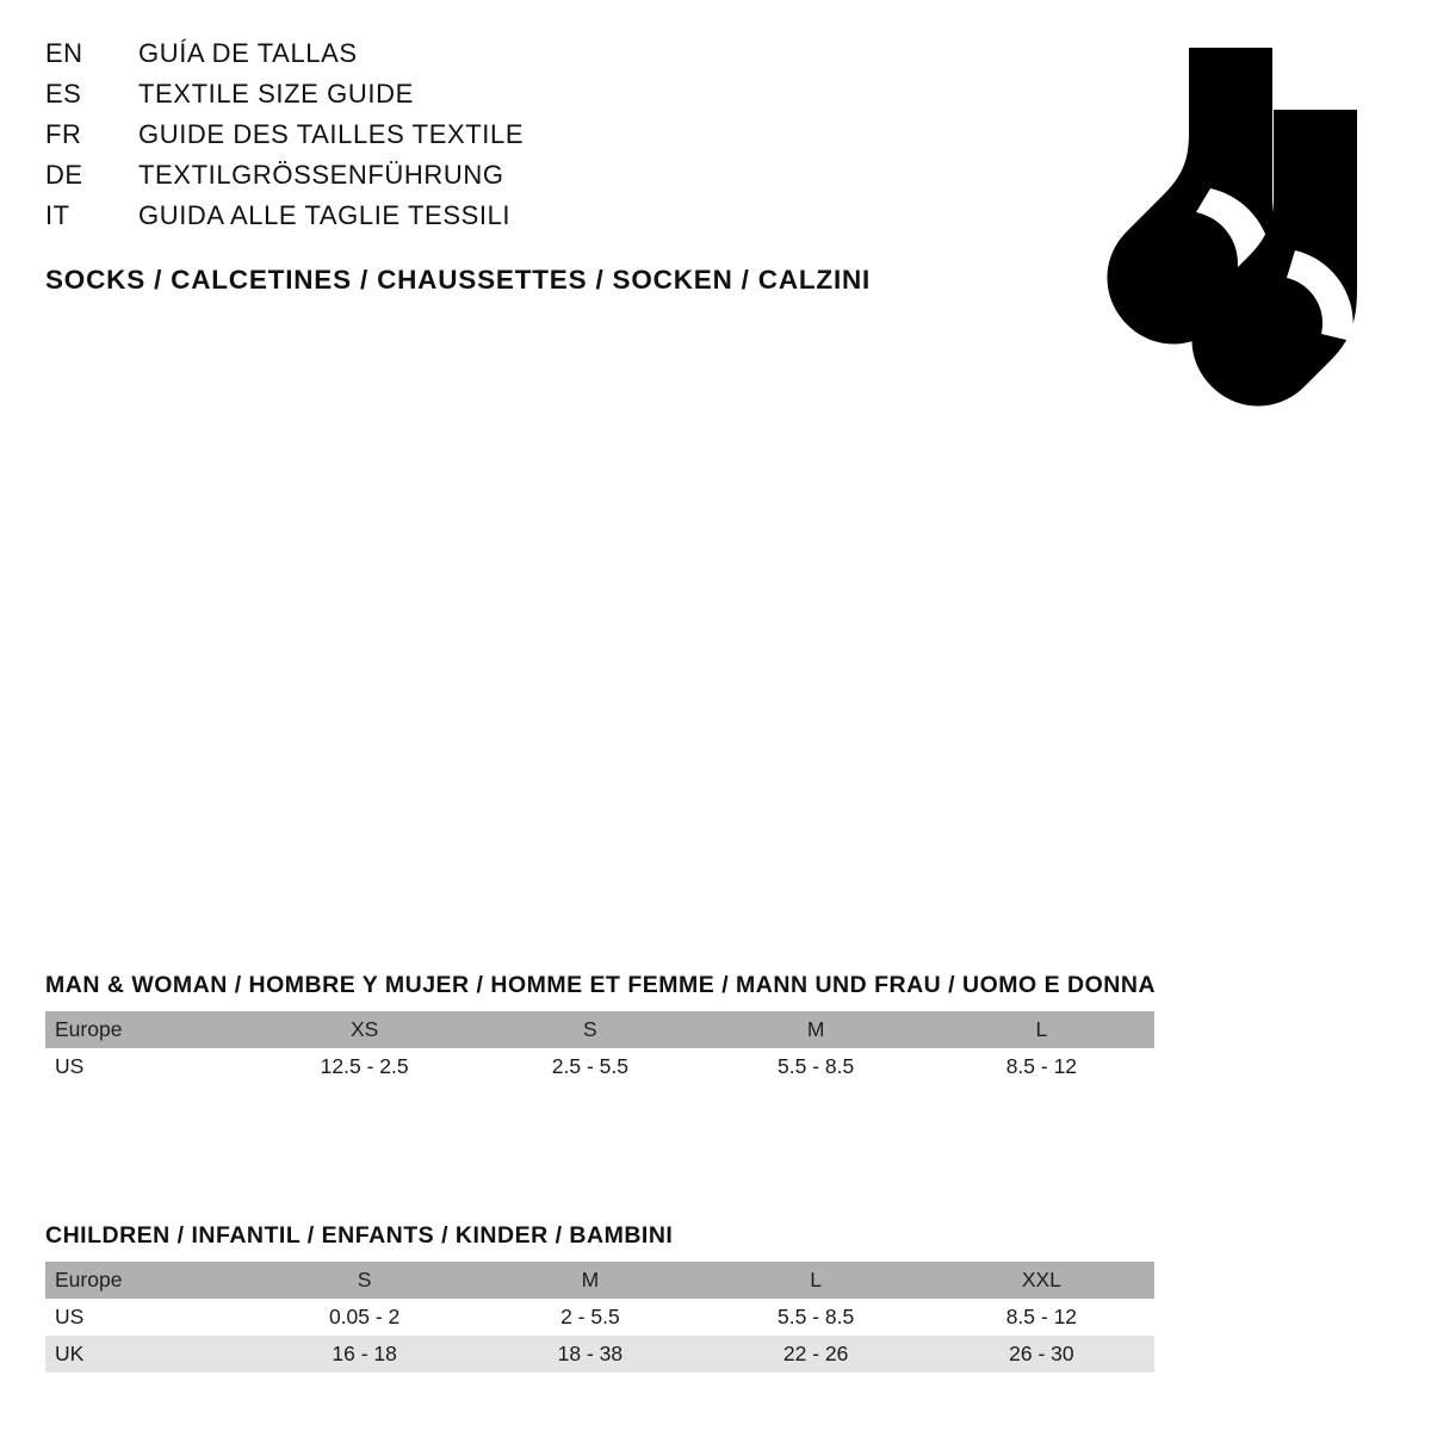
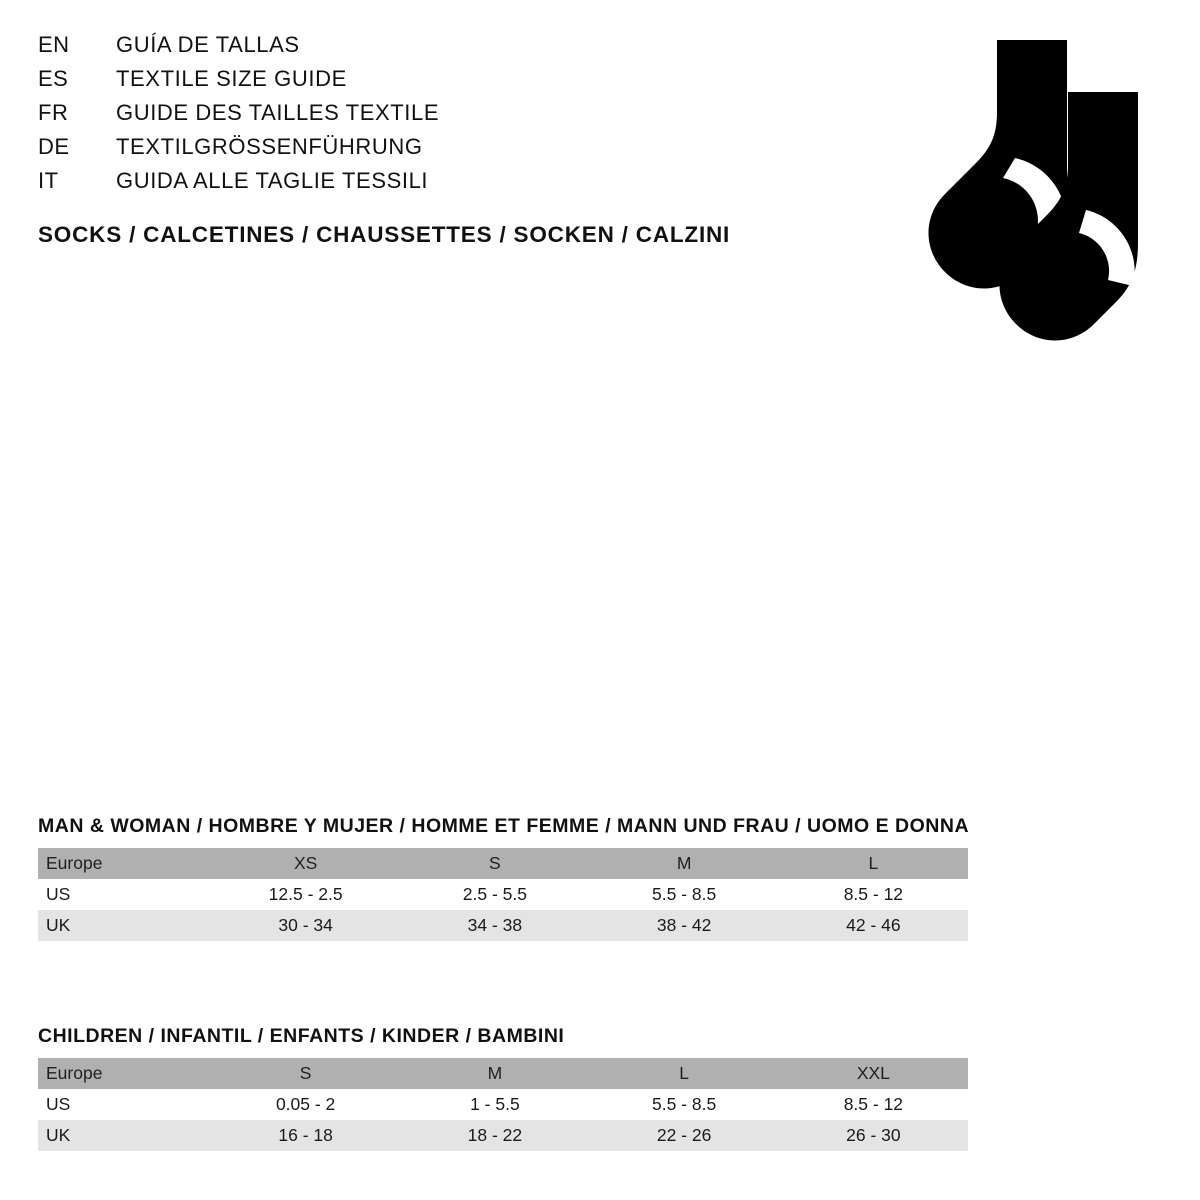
  EN
  GUÍA DE TALLAS
  ES
  TEXTILE SIZE GUIDE
  FR
  GUIDE DES TAILLES TEXTILE
  DE
  TEXTILGRÖSSENFÜHRUNG
  IT
  GUIDA ALLE TAGLIE TESSILI
  SOCKS / CALCETINES / CHAUSSETTES / SOCKEN / CALZINI
  MAN & WOMAN / HOMBRE Y MUJER / HOMME ET FEMME / MANN UND FRAU / UOMO E DONNA
  Europe	XS	S	M	L
  US	12.5 - 2.5	2.5 - 5.5	5.5 - 8.5	8.5 - 12
+ UK	30 - 34	34 - 38	38 - 42	42 - 46
  CHILDREN / INFANTIL / ENFANTS / KINDER / BAMBINI
  Europe	S	M	L	XXL
- US	0.05 - 2	2 - 5.5	5.5 - 8.5	8.5 - 12
+ US	0.05 - 2	1 - 5.5	5.5 - 8.5	8.5 - 12
- UK	16 - 18	18 - 38	22 - 26	26 - 30
+ UK	16 - 18	18 - 22	22 - 26	26 - 30
